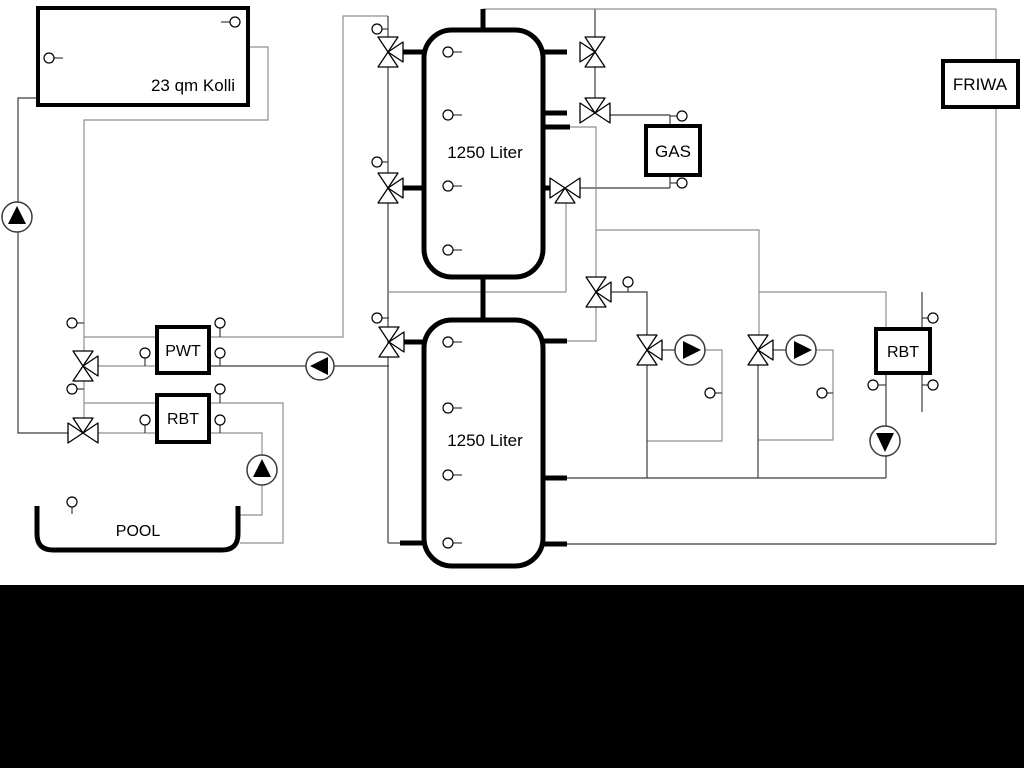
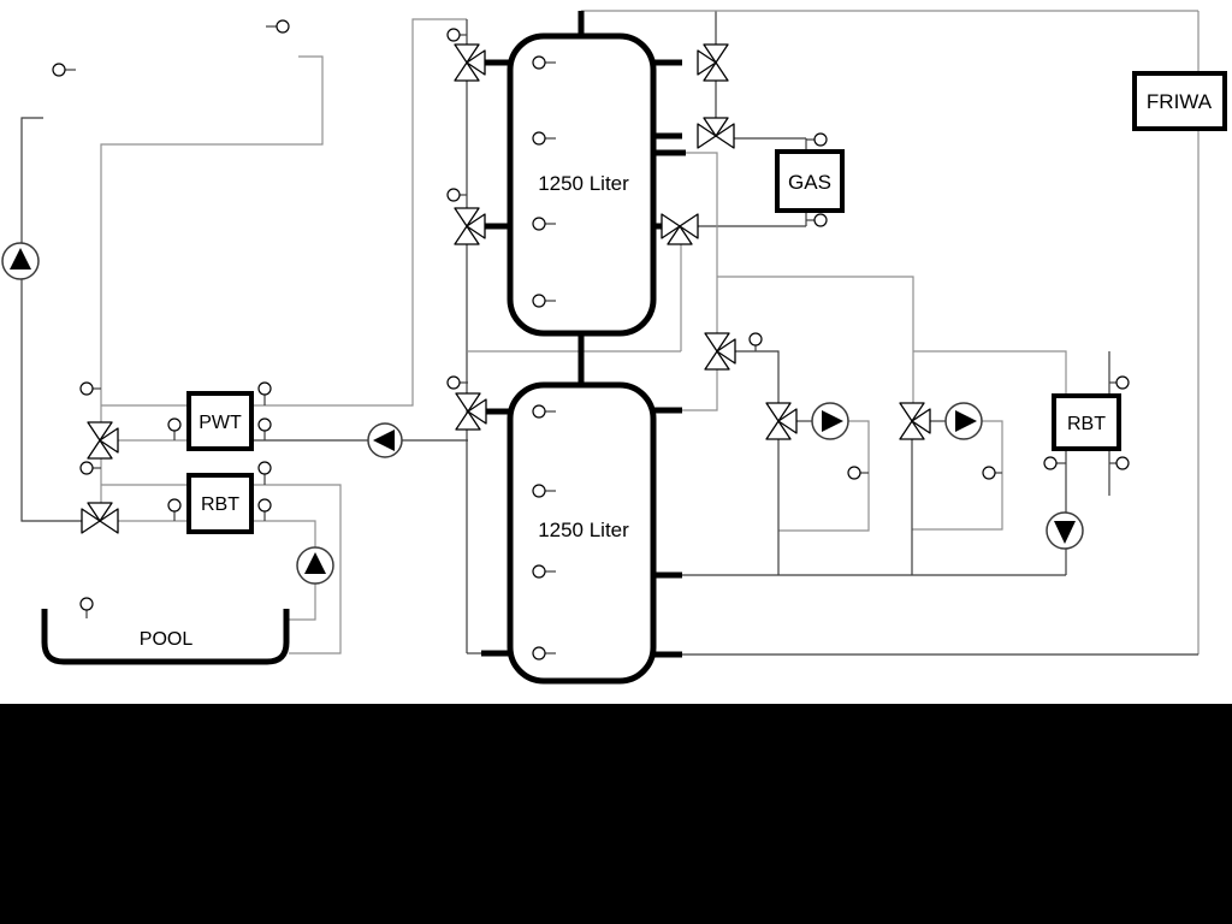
- 23 qm Kolli
  1250 Liter
  1250 Liter
  GAS
  FRIWA
  PWT
  RBT
  RBT
  POOL
